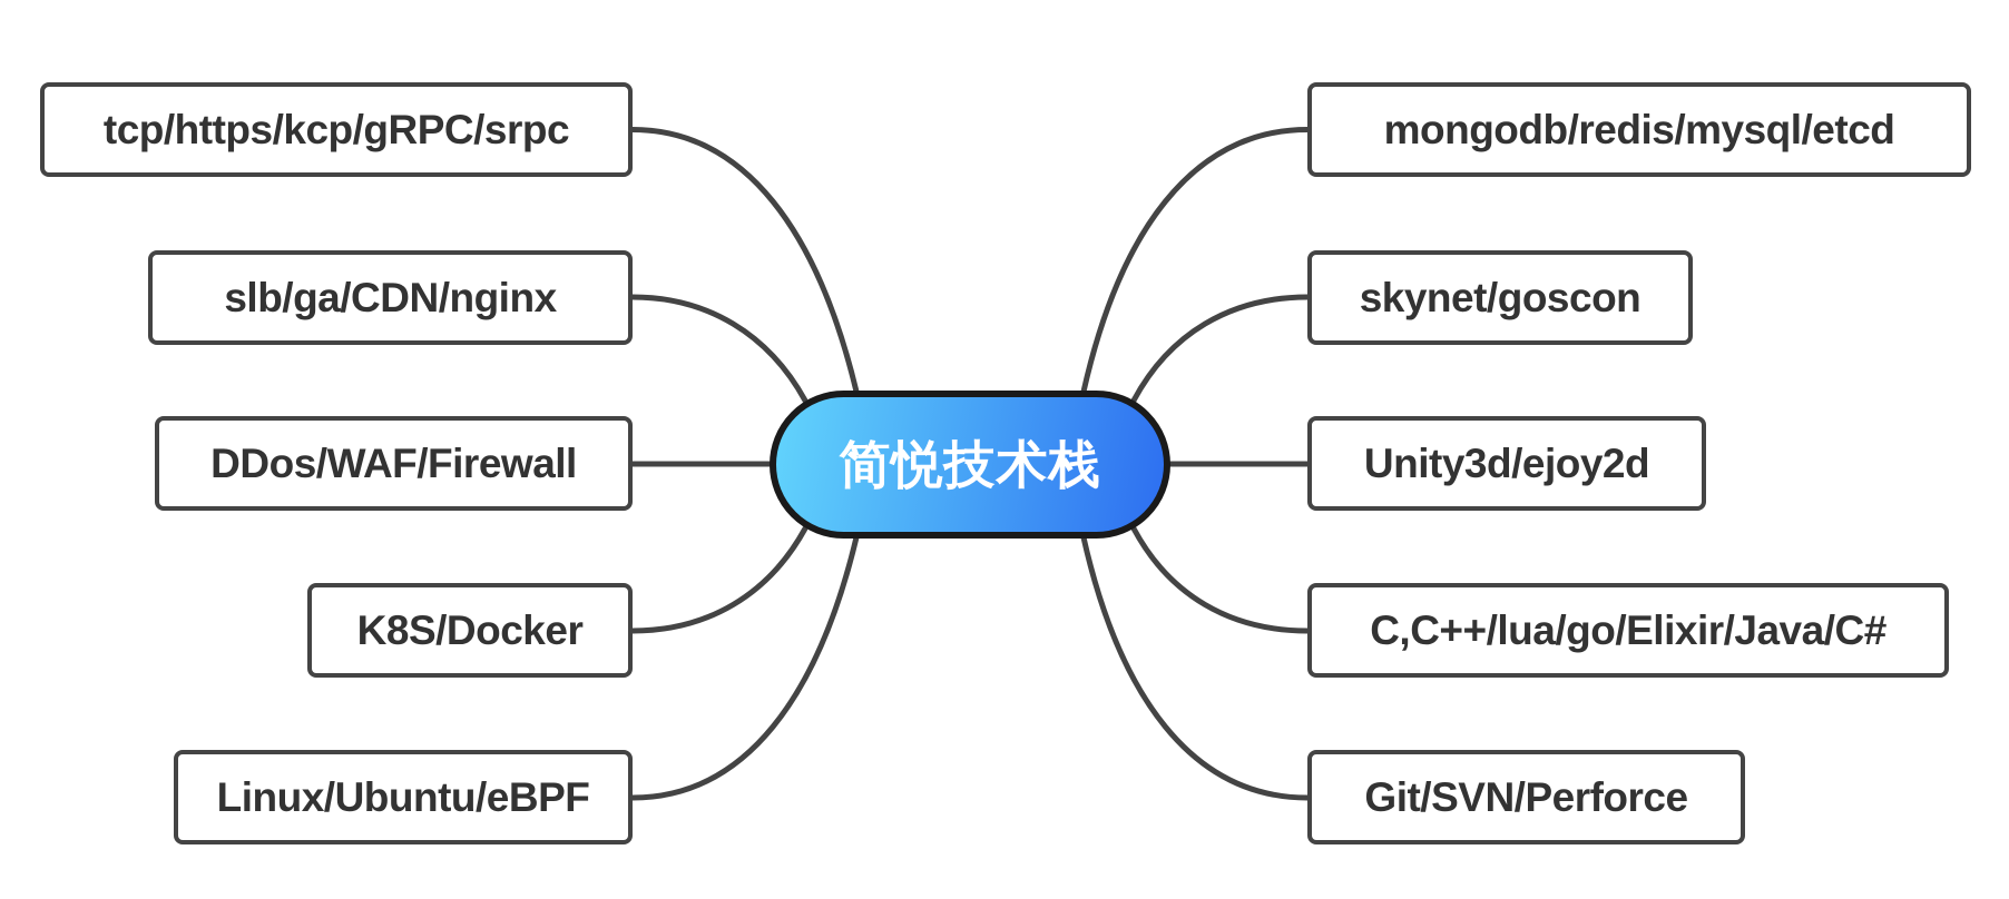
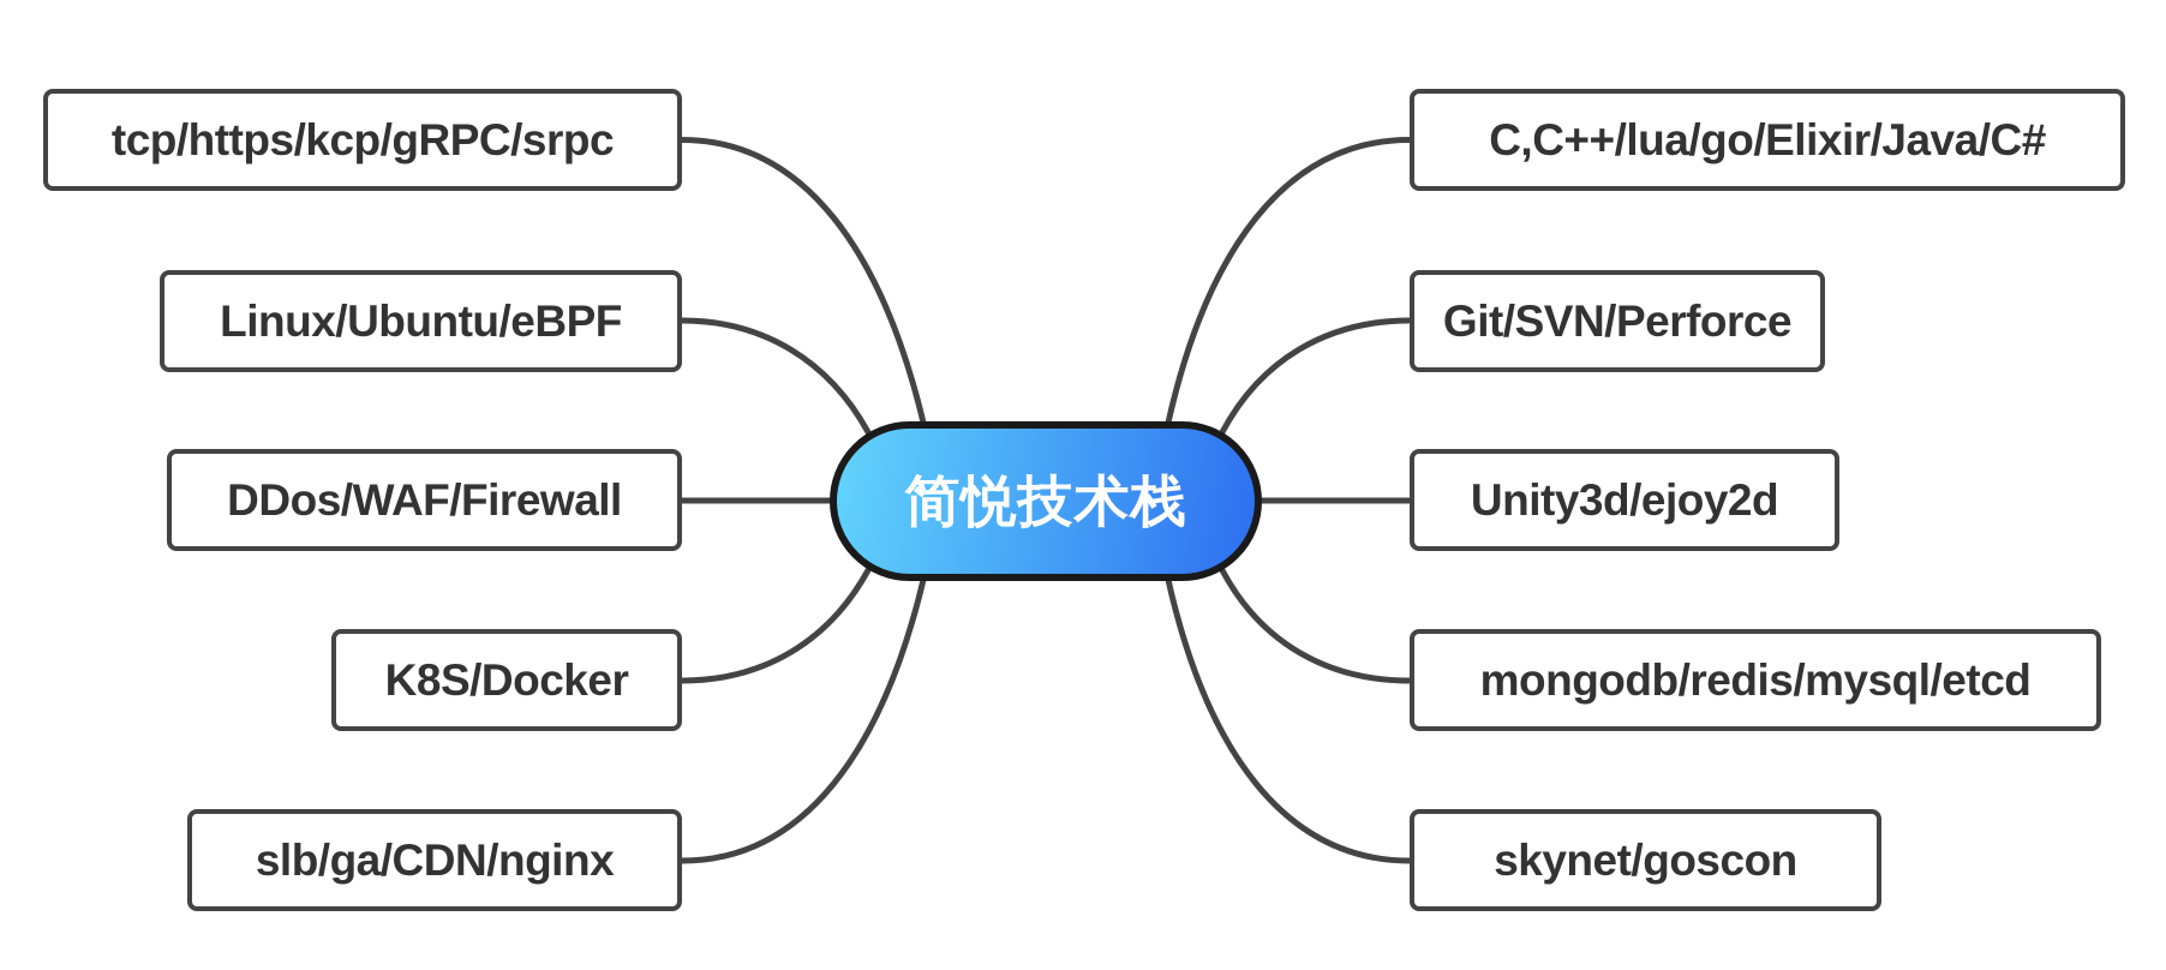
  简悦技术栈
  tcp/https/kcp/gRPC/srpc
- slb/ga/CDN/nginx
+ Linux/Ubuntu/eBPF
  DDos/WAF/Firewall
  K8S/Docker
- Linux/Ubuntu/eBPF
+ slb/ga/CDN/nginx
- mongodb/redis/mysql/etcd
+ C,C++/lua/go/Elixir/Java/C#
- skynet/goscon
+ Git/SVN/Perforce
  Unity3d/ejoy2d
- C,C++/lua/go/Elixir/Java/C#
+ mongodb/redis/mysql/etcd
- Git/SVN/Perforce
+ skynet/goscon
